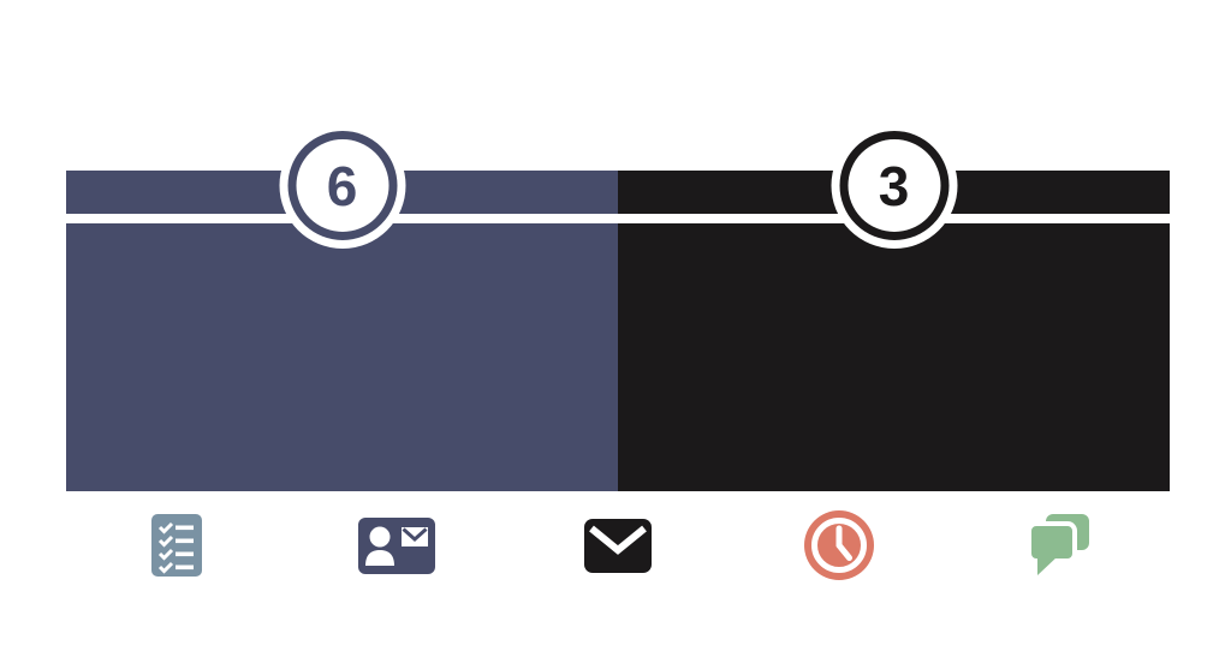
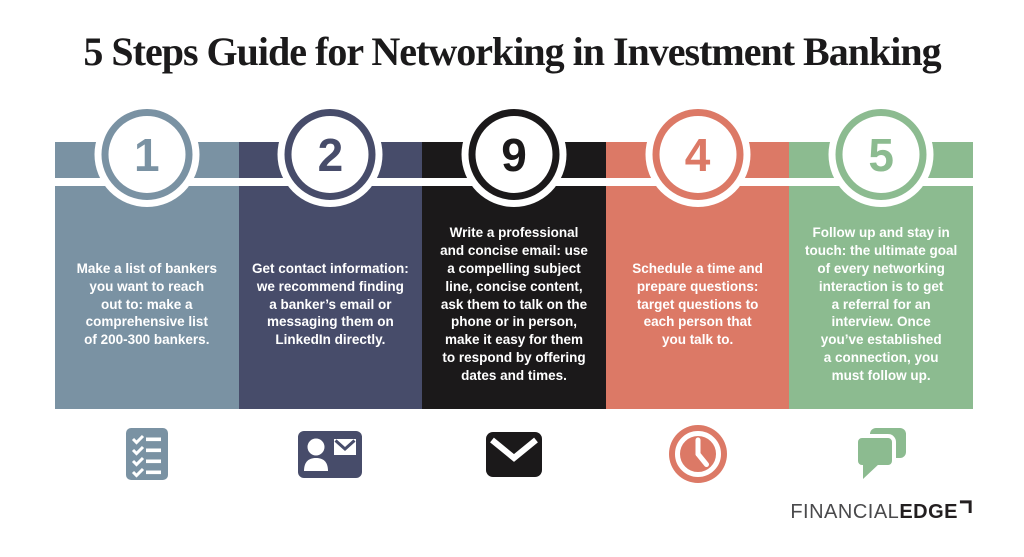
+ 5 Steps Guide for Networking in Investment Banking
+ 1
+ Make a list of bankers
+ you want to reach
+ out to: make a
+ comprehensive list
+ of 200-300 bankers.
- 6
+ 2
+ Get contact information:
+ we recommend finding
+ a banker’s email or
+ messaging them on
+ LinkedIn directly.
- 3
+ 9
+ Write a professional
+ and concise email: use
+ a compelling subject
+ line, concise content,
+ ask them to talk on the
+ phone or in person,
+ make it easy for them
+ to respond by offering
+ dates and times.
+ 4
+ Schedule a time and
+ prepare questions:
+ target questions to
+ each person that
+ you talk to.
+ 5
+ Follow up and stay in
+ touch: the ultimate goal
+ of every networking
+ interaction is to get
+ a referral for an
+ interview. Once
+ you’ve established
+ a connection, you
+ must follow up.
+ FINANCIAL
+ EDGE
